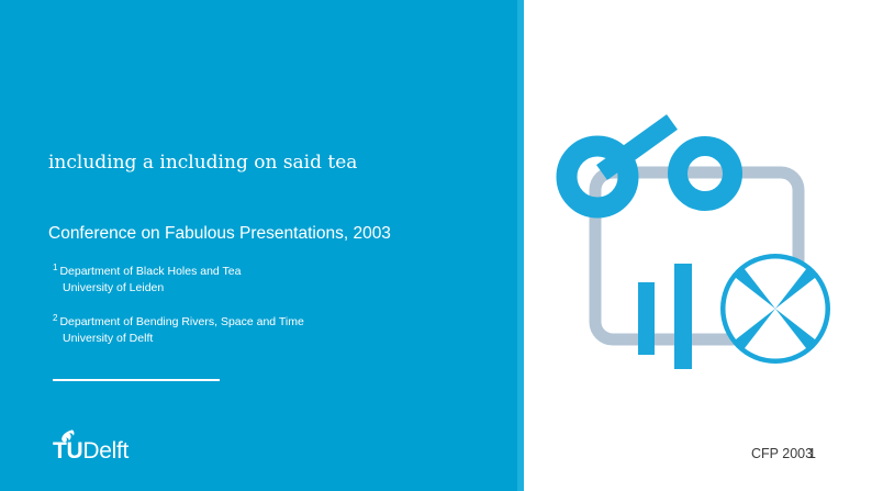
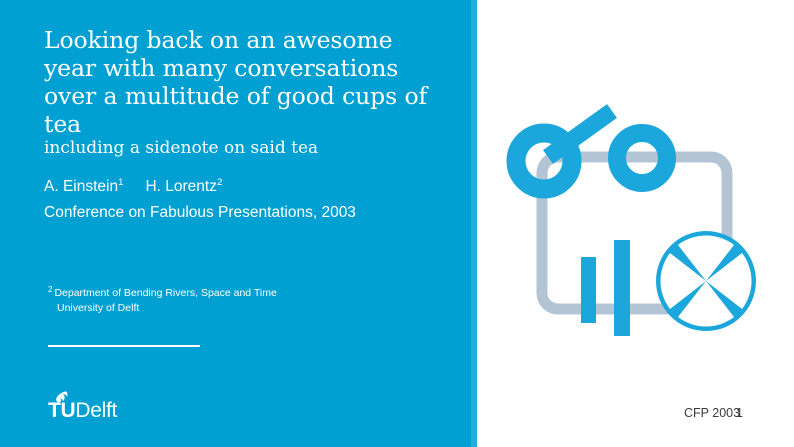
+ Looking back on an awesome year with many conversations over a multitude of good cups of tea
- including a including on said tea
+ including a sidenote on said tea
+ A. Einstein1 H. Lorentz2
  Conference on Fabulous Presentations, 2003
- 1 Department of Black Holes and Tea
- University of Leiden
  2 Department of Bending Rivers, Space and Time
  University of Delft
  TUDelft
  CFP 2003
  1
